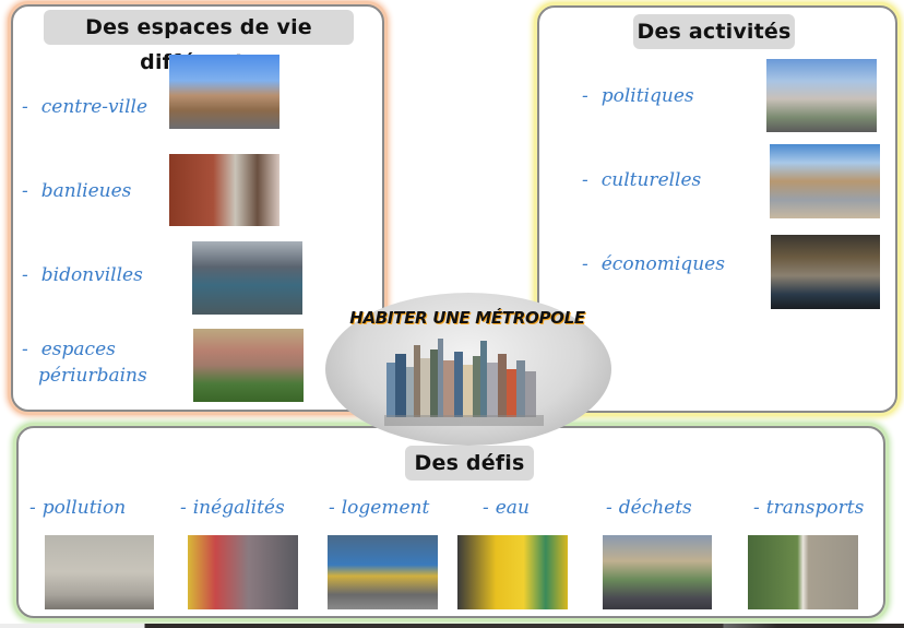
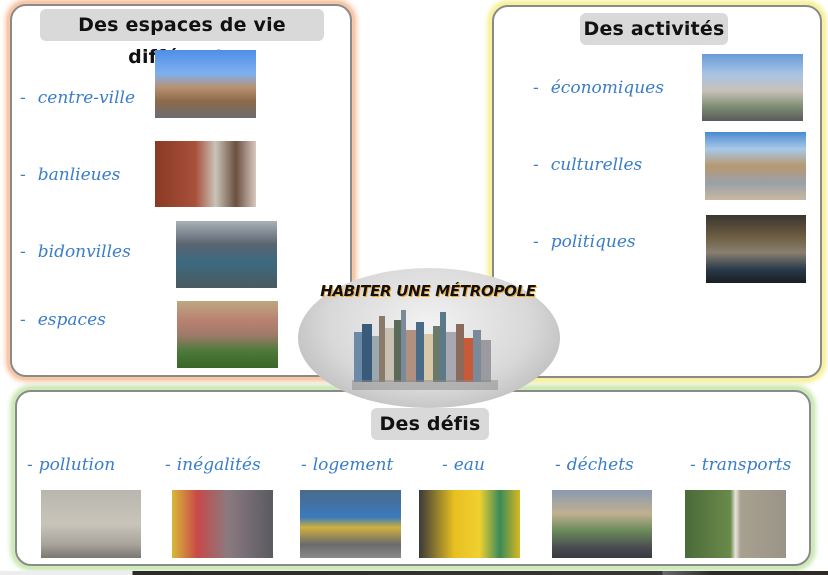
  Des espaces de vie dif
  - centre-ville
  - banlieues
  - bidonvilles
  - espaces
- périurbains
  Des activités
- - politiques
+ - économiques
  - culturelles
- - économiques
+ - politiques
  Des défis
  - pollution
  - inégalités
  - logement
  - eau
  - déchets
  - transports
  HABITER UNE MÉTROPOLE
